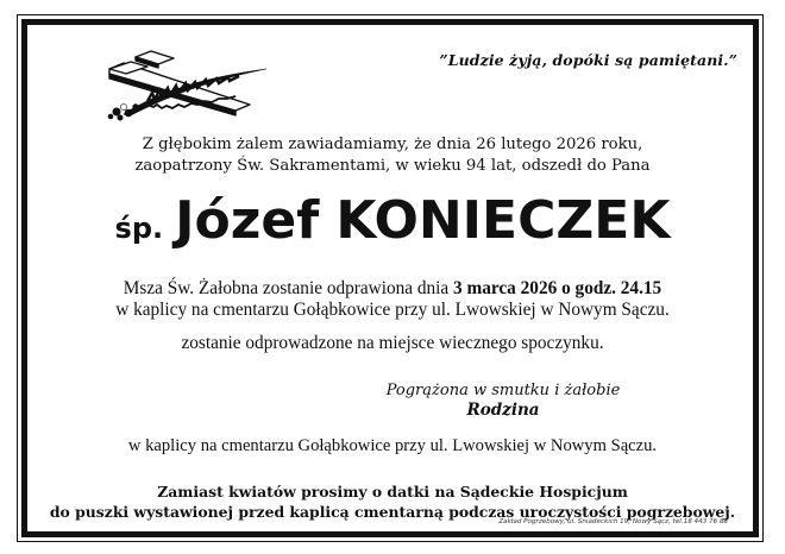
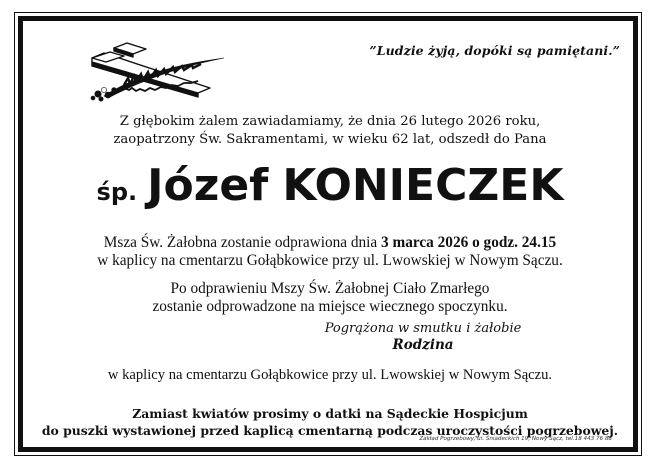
  ”Ludzie żyją, dopóki są pamiętani.”
  Z głębokim żalem zawiadamiamy, że dnia 26 lutego 2026 roku,
- zaopatrzony Św. Sakramentami, w wieku 94 lat, odszedł do Pana
+ zaopatrzony Św. Sakramentami, w wieku 62 lat, odszedł do Pana
  śp. Józef KONIECZEK
  Msza Św. Żałobna zostanie odprawiona dnia 3 marca 2026 o godz. 24.15
  w kaplicy na cmentarzu Gołąbkowice przy ul. Lwowskiej w Nowym Sączu.
+ Po odprawieniu Mszy Św. Żałobnej Ciało Zmarłego
  zostanie odprowadzone na miejsce wiecznego spoczynku.
  Pogrążona w smutku i żałobie
  Rodzina
  w kaplicy na cmentarzu Gołąbkowice przy ul. Lwowskiej w Nowym Sączu.
  Zamiast kwiatów prosimy o datki na Sądeckie Hospicjum
  do puszki wystawionej przed kaplicą cmentarną podczas uroczystości pogrzebowej.
